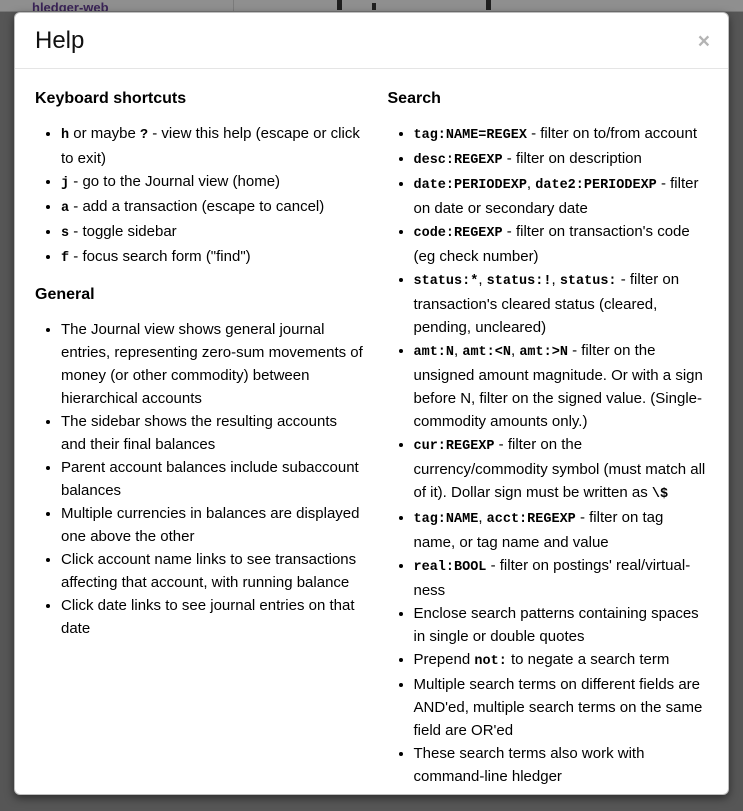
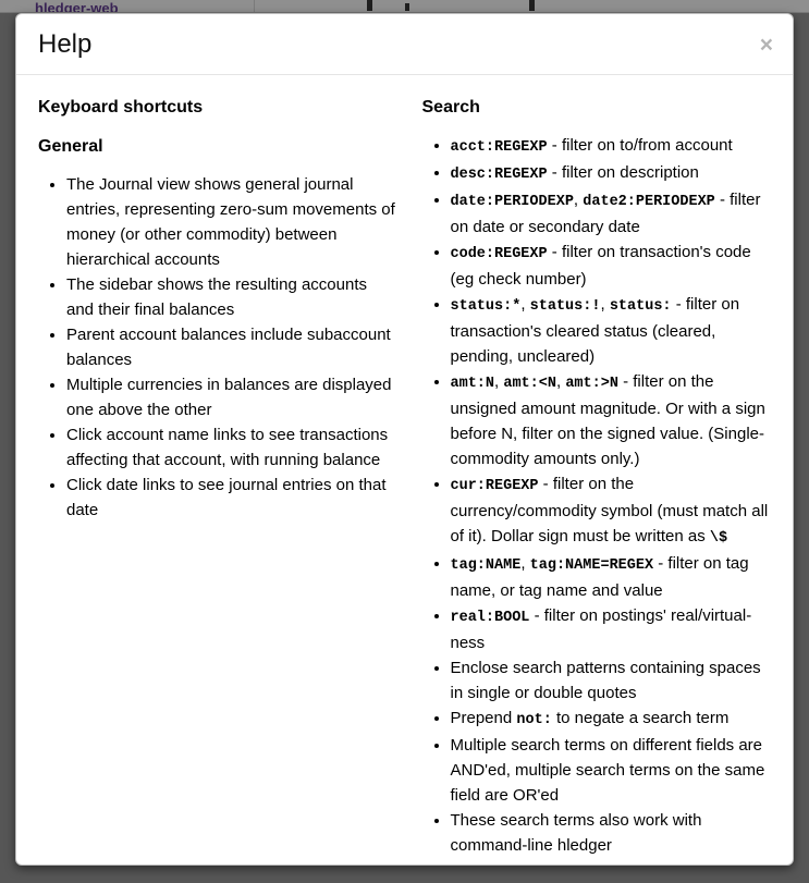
  hledger-web
  Help
  ×
  Keyboard shortcuts
- h or maybe ? - view this help (escape or click to exit)
- j - go to the Journal view (home)
- a - add a transaction (escape to cancel)
- s - toggle sidebar
- f - focus search form ("find")
  General
  The Journal view shows general journal entries, representing zero-sum movements of money (or other commodity) between hierarchical accounts
  The sidebar shows the resulting accounts and their final balances
  Parent account balances include subaccount balances
  Multiple currencies in balances are displayed one above the other
  Click account name links to see transactions affecting that account, with running balance
  Click date links to see journal entries on that date
  Search
- tag:NAME=REGEX - filter on to/from account
+ acct:REGEXP - filter on to/from account
  desc:REGEXP - filter on description
  date:PERIODEXP, date2:PERIODEXP - filter on date or secondary date
  code:REGEXP - filter on transaction's code (eg check number)
  status:*, status:!, status: - filter on transaction's cleared status (cleared, pending, uncleared)
  amt:N, amt:<N, amt:>N - filter on the unsigned amount magnitude. Or with a sign before N, filter on the signed value. (Single-commodity amounts only.)
  cur:REGEXP - filter on the currency/commodity symbol (must match all of it). Dollar sign must be written as \$
- tag:NAME, acct:REGEXP - filter on tag name, or tag name and value
+ tag:NAME, tag:NAME=REGEX - filter on tag name, or tag name and value
  real:BOOL - filter on postings' real/virtual-ness
  Enclose search patterns containing spaces in single or double quotes
  Prepend not: to negate a search term
  Multiple search terms on different fields are AND'ed, multiple search terms on the same field are OR'ed
  These search terms also work with command-line hledger
